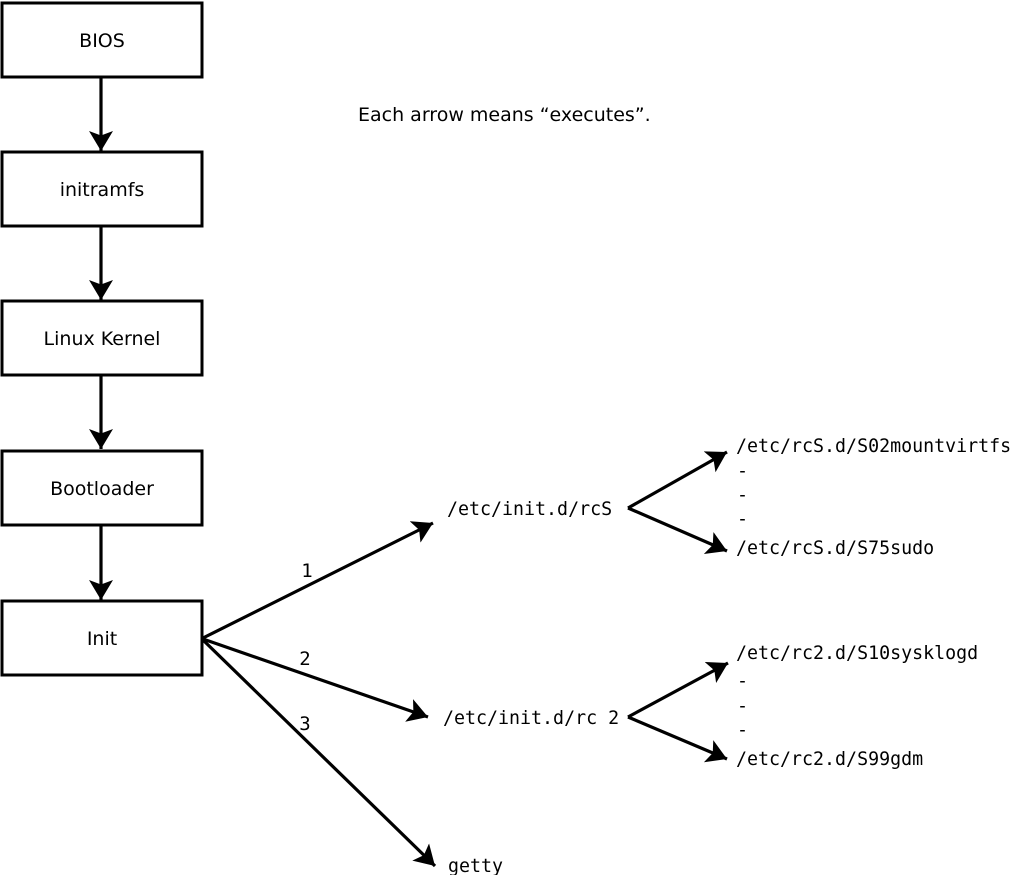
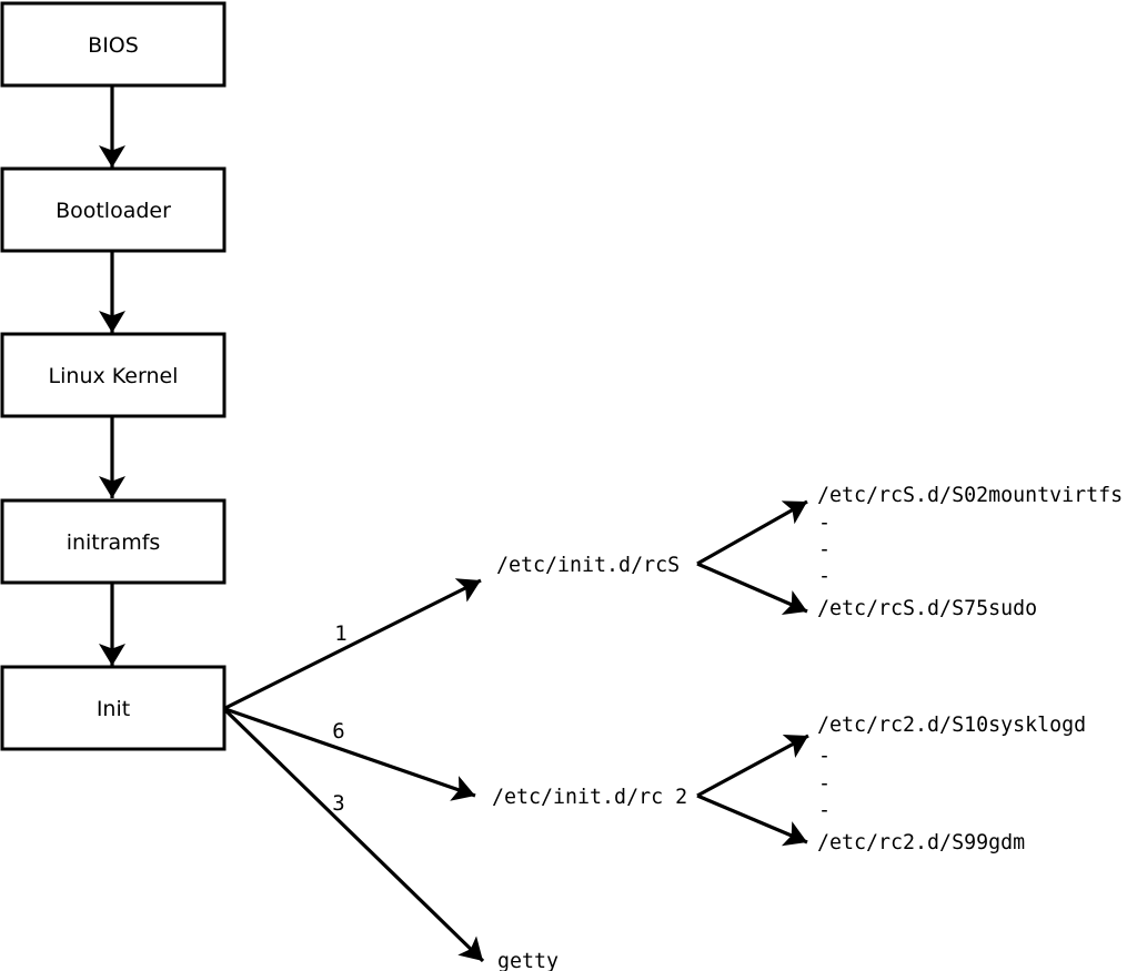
  BIOS
- initramfs
+ Bootloader
  Linux Kernel
- Bootloader
+ initramfs
  Init
- Each arrow means “executes”.
  1
- 2
+ 6
  3
  /etc/init.d/rcS
  /etc/init.d/rc 2
  getty
  /etc/rcS.d/S02mountvirtfs
  -
  -
  -
  /etc/rcS.d/S75sudo
  /etc/rc2.d/S10sysklogd
  -
  -
  -
  /etc/rc2.d/S99gdm
